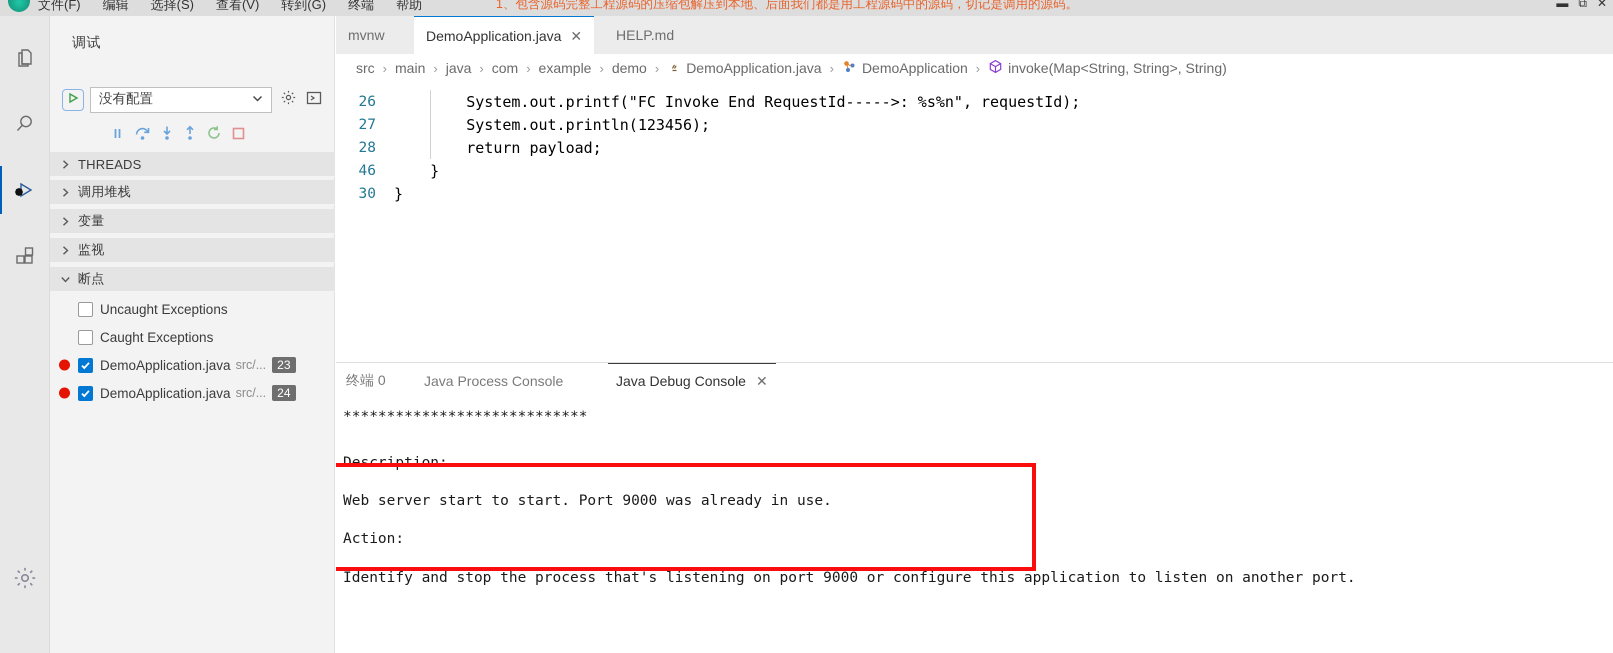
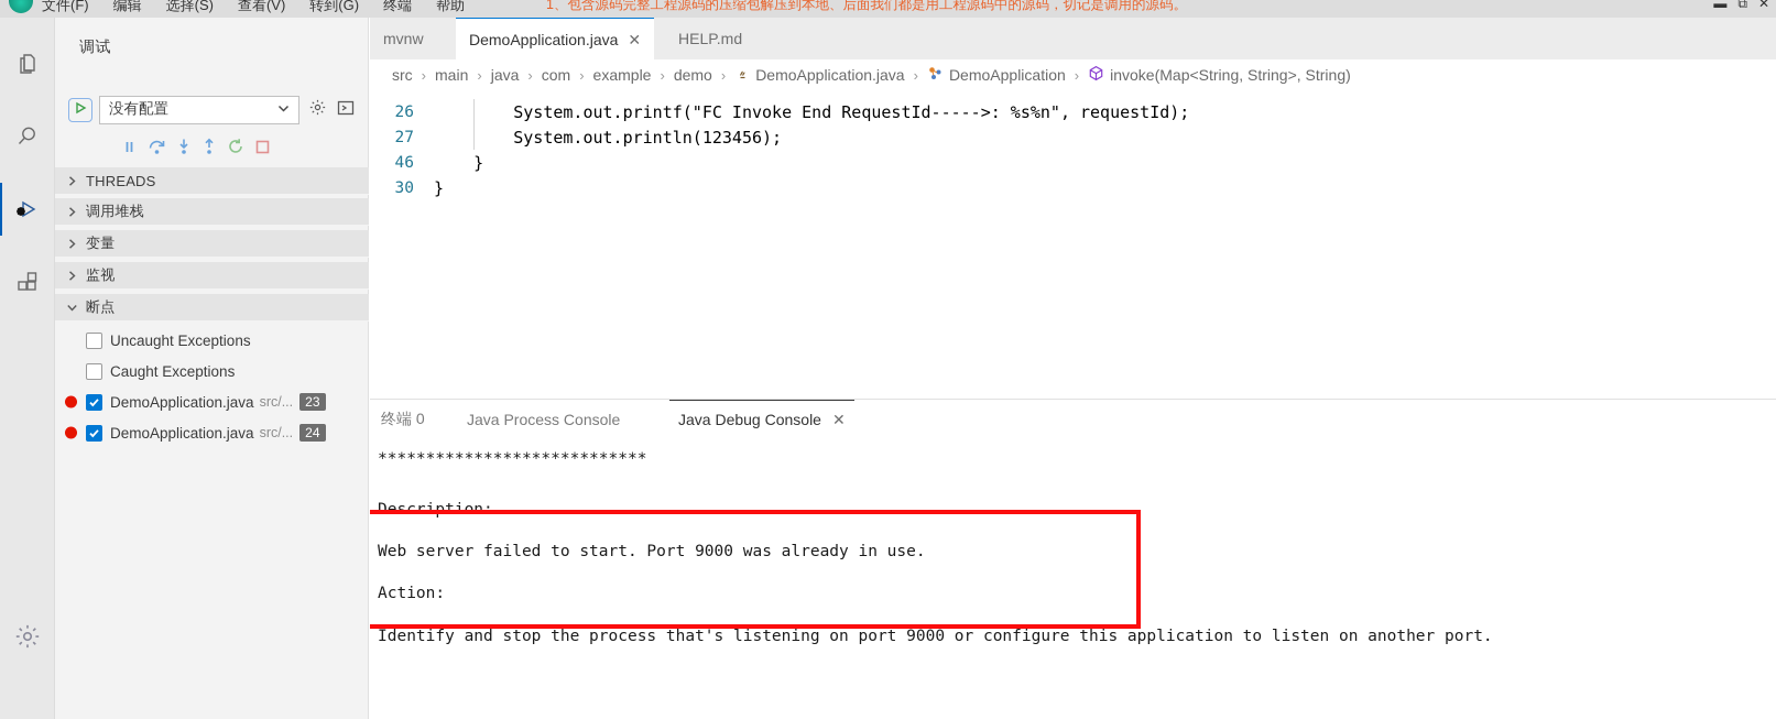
  文件(F)
  编辑
  选择(S)
  查看(V)
  转到(G)
  终端
  帮助
  1、包含源码完整工程源码的压缩包解压到本地、后面我们都是用工程源码中的源码，切记是调用的源码。
  ▬
  ⧉
  ✕
  调试
  没有配置
  THREADS
  调用堆栈
  变量
  监视
  断点
  Uncaught Exceptions
  Caught Exceptions
  DemoApplication.java
  src/...
  23
  DemoApplication.java
  src/...
  24
  mvnw
  DemoApplication.java
  ✕
  HELP.md
  src
  ›
  main
  ›
  java
  ›
  com
  ›
  example
  ›
  demo
  ›
  DemoApplication.java
  ›
  DemoApplication
  ›
  invoke(Map<String, String>, String)
  26
  System.out.printf("FC Invoke End RequestId----->: %s%n", requestId);
  27
  System.out.println(123456);
- 28
- return payload;
  46
  }
  30
  }
  终端 0
  Java Process Console
  Java Debug Console
  ✕
  ****************************
  Description:
- Web server start to start. Port 9000 was already in use.
+ Web server failed to start. Port 9000 was already in use.
  Action:
  Identify and stop the process that's listening on port 9000 or configure this application to listen on another port.
